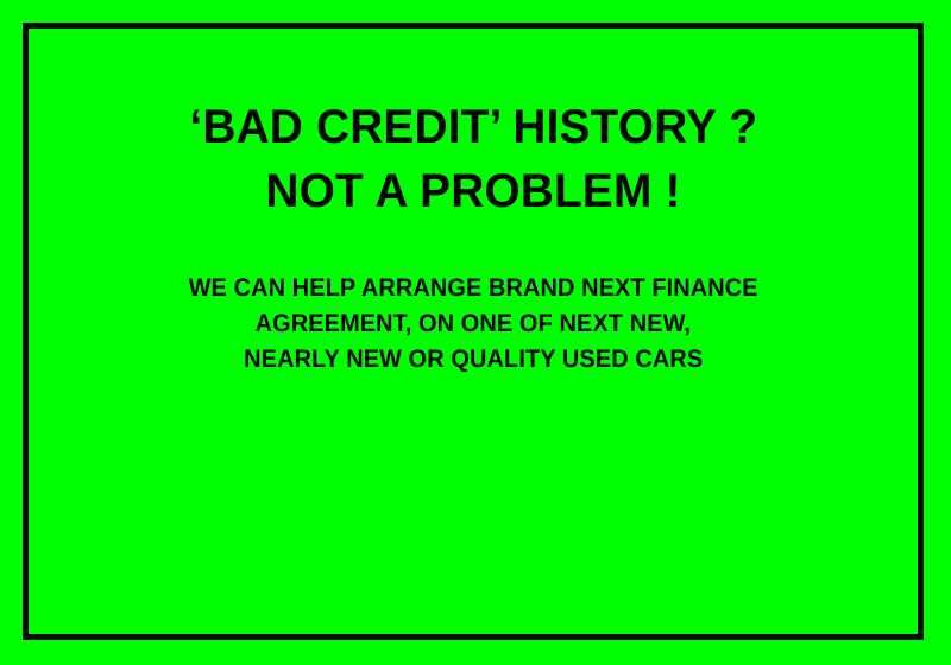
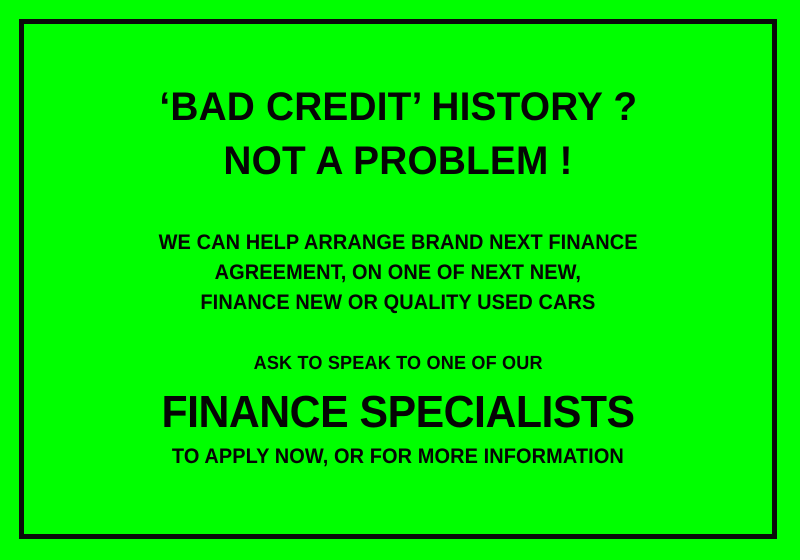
  ‘BAD CREDIT’ HISTORY ?
  NOT A PROBLEM !
  WE CAN HELP ARRANGE BRAND NEXT FINANCE
  AGREEMENT, ON ONE OF NEXT NEW,
- NEARLY NEW OR QUALITY USED CARS
+ FINANCE NEW OR QUALITY USED CARS
+ ASK TO SPEAK TO ONE OF OUR
+ FINANCE SPECIALISTS
+ TO APPLY NOW, OR FOR MORE INFORMATION
